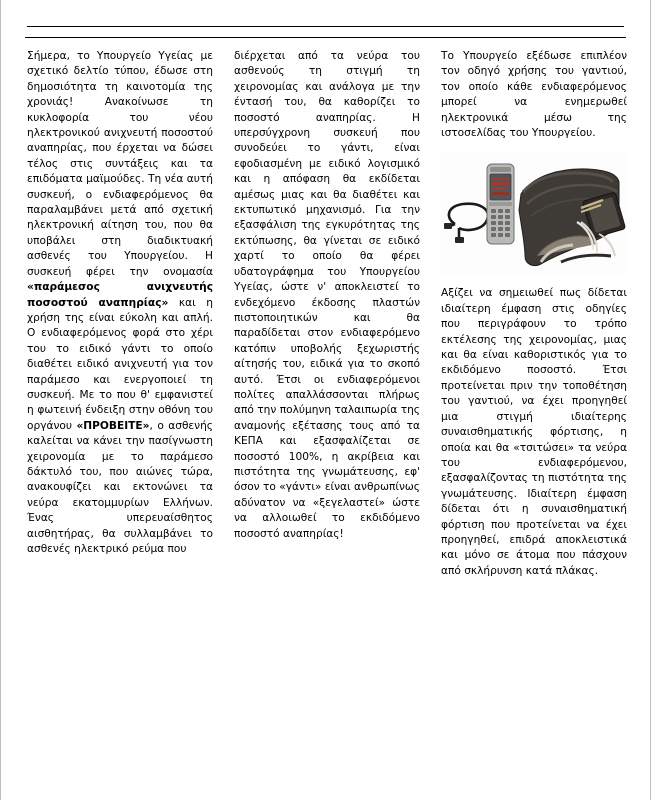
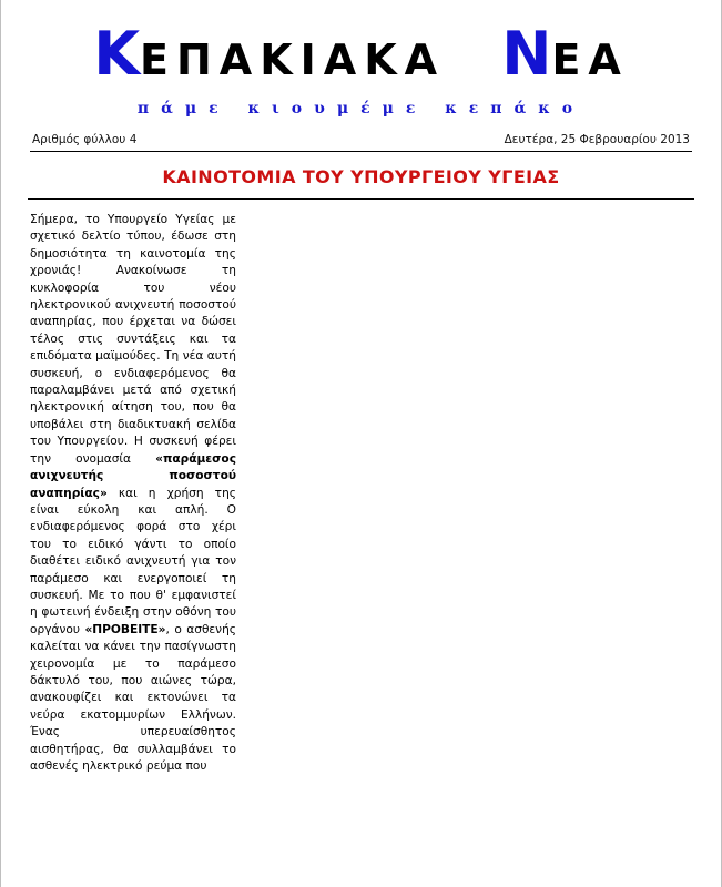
+ ΚΕΠΑΚΙΑΚΑ ΝΕΑ
+ πάμε κιουμέμε κεπάκο
+ Αριθμός φύλλου 4
+ Δευτέρα, 25 Φεβρουαρίου 2013
+ ΚΑΙΝΟΤΟΜΙΑ ΤΟΥ ΥΠΟΥΡΓΕΙΟΥ ΥΓΕΙΑΣ
- Σήμερα, το Υπουργείο Υγείας με σχετικό δελτίο τύπου, έδωσε στη δημοσιότητα τη καινοτομία της χρονιάς! Ανακοίνωσε τη κυκλοφορία του νέου ηλεκτρονικού ανιχνευτή ποσοστού αναπηρίας, που έρχεται να δώσει τέλος στις συντάξεις και τα επιδόματα μαϊμούδες. Τη νέα αυτή συσκευή, ο ενδιαφερόμενος θα παραλαμβάνει μετά από σχετική ηλεκτρονική αίτηση του, που θα υποβάλει στη διαδικτυακή ασθενές του Υπουργείου. Η συσκευή φέρει την ονομασία «παράμεσος ανιχνευτής ποσοστού αναπηρίας» και η χρήση της είναι εύκολη και απλή. Ο ενδιαφερόμενος φορά στο χέρι του το ειδικό γάντι το οποίο διαθέτει ειδικό ανιχνευτή για τον παράμεσο και ενεργοποιεί τη συσκευή. Με το που θ' εμφανιστεί η φωτεινή ένδειξη στην οθόνη του οργάνου «ΠΡΟΒΕΙΤΕ», ο ασθενής καλείται να κάνει την πασίγνωστη χειρονομία με το παράμεσο δάκτυλό του, που αιώνες τώρα, ανακουφίζει και εκτονώνει τα νεύρα εκατομμυρίων Ελλήνων. Ένας υπερευαίσθητος αισθητήρας, θα συλλαμβάνει το ασθενές ηλεκτρικό ρεύμα που
+ Σήμερα, το Υπουργείο Υγείας με σχετικό δελτίο τύπου, έδωσε στη δημοσιότητα τη καινοτομία της χρονιάς! Ανακοίνωσε τη κυκλοφορία του νέου ηλεκτρονικού ανιχνευτή ποσοστού αναπηρίας, που έρχεται να δώσει τέλος στις συντάξεις και τα επιδόματα μαϊμούδες. Τη νέα αυτή συσκευή, ο ενδιαφερόμενος θα παραλαμβάνει μετά από σχετική ηλεκτρονική αίτηση του, που θα υποβάλει στη διαδικτυακή σελίδα του Υπουργείου. Η συσκευή φέρει την ονομασία «παράμεσος ανιχνευτής ποσοστού αναπηρίας» και η χρήση της είναι εύκολη και απλή. Ο ενδιαφερόμενος φορά στο χέρι του το ειδικό γάντι το οποίο διαθέτει ειδικό ανιχνευτή για τον παράμεσο και ενεργοποιεί τη συσκευή. Με το που θ' εμφανιστεί η φωτεινή ένδειξη στην οθόνη του οργάνου «ΠΡΟΒΕΙΤΕ», ο ασθενής καλείται να κάνει την πασίγνωστη χειρονομία με το παράμεσο δάκτυλό του, που αιώνες τώρα, ανακουφίζει και εκτονώνει τα νεύρα εκατομμυρίων Ελλήνων. Ένας υπερευαίσθητος αισθητήρας, θα συλλαμβάνει το ασθενές ηλεκτρικό ρεύμα που
- διέρχεται από τα νεύρα του ασθενούς τη στιγμή τη χειρονομίας και ανάλογα με την έντασή του, θα καθορίζει το ποσοστό αναπηρίας. Η υπερσύγχρονη συσκευή που συνοδεύει το γάντι, είναι εφοδιασμένη με ειδικό λογισμικό και η απόφαση θα εκδίδεται αμέσως μιας και θα διαθέτει και εκτυπωτικό μηχανισμό. Για την εξασφάλιση της εγκυρότητας της εκτύπωσης, θα γίνεται σε ειδικό χαρτί το οποίο θα φέρει υδατογράφημα του Υπουργείου Υγείας, ώστε ν' αποκλειστεί το ενδεχόμενο έκδοσης πλαστών πιστοποιητικών και θα παραδίδεται στον ενδιαφερόμενο κατόπιν υποβολής ξεχωριστής αίτησής του, ειδικά για το σκοπό αυτό. Έτσι οι ενδιαφερόμενοι πολίτες απαλλάσσονται πλήρως από την πολύμηνη ταλαιπωρία της αναμονής εξέτασης τους από τα ΚΕΠΑ και εξασφαλίζεται σε ποσοστό 100%, η ακρίβεια και πιστότητα της γνωμάτευσης, εφ' όσον το «γάντι» είναι ανθρωπίνως αδύνατον να «ξεγελαστεί» ώστε να αλλοιωθεί το εκδιδόμενο ποσοστό αναπηρίας!
- Το Υπουργείο εξέδωσε επιπλέον τον οδηγό χρήσης του γαντιού, τον οποίο κάθε ενδιαφερόμενος μπορεί να ενημερωθεί ηλεκτρονικά μέσω της ιστοσελίδας του Υπουργείου.
- Αξίζει να σημειωθεί πως δίδεται ιδιαίτερη έμφαση στις οδηγίες που περιγράφουν το τρόπο εκτέλεσης της χειρονομίας, μιας και θα είναι καθοριστικός για το εκδιδόμενο ποσοστό. Έτσι προτείνεται πριν την τοποθέτηση του γαντιού, να έχει προηγηθεί μια στιγμή ιδιαίτερης συναισθηματικής φόρτισης, η οποία και θα «τσιτώσει» τα νεύρα του ενδιαφερόμενου, εξασφαλίζοντας τη πιστότητα της γνωμάτευσης. Ιδιαίτερη έμφαση δίδεται ότι η συναισθηματική φόρτιση που προτείνεται να έχει προηγηθεί, επιδρά αποκλειστικά και μόνο σε άτομα που πάσχουν από σκλήρυνση κατά πλάκας.
